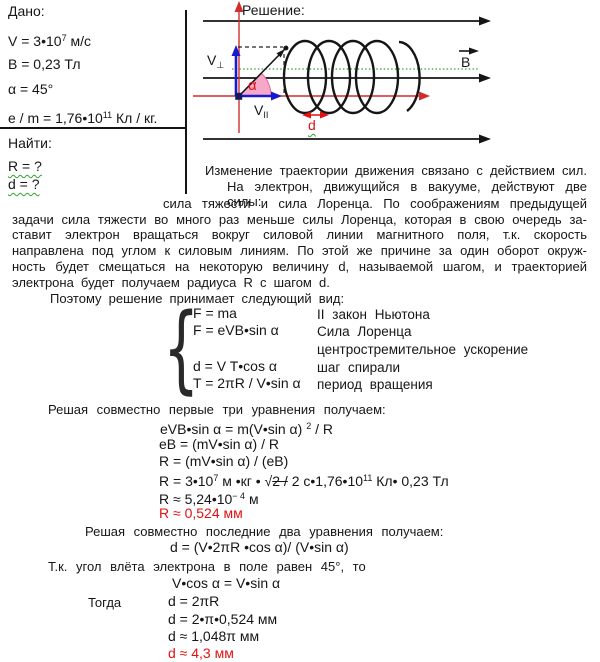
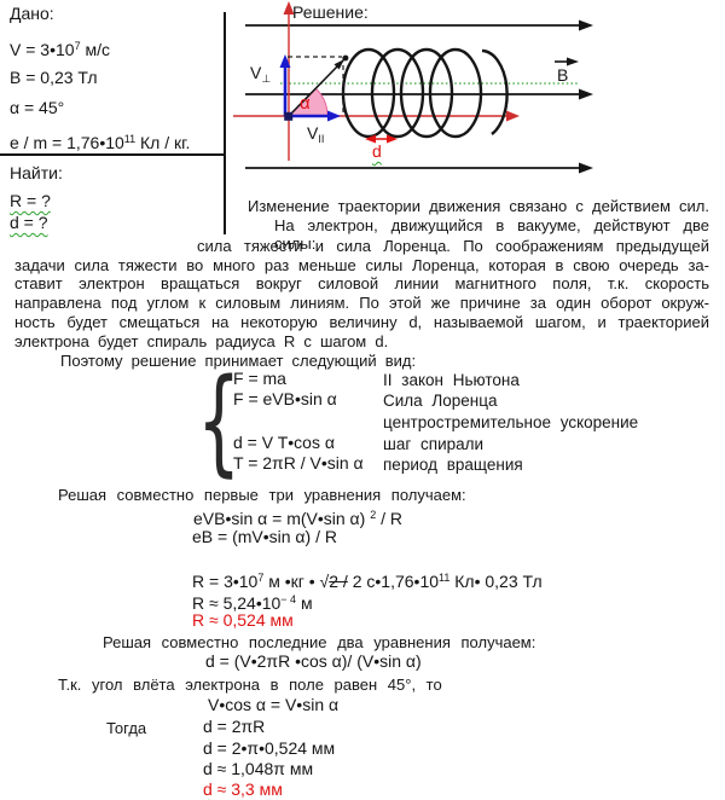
  Дано:
  V = 3•107 м/с
  B = 0,23 Тл
  α = 45°
  e / m = 1,76•1011 Кл / кг.
  Найти:
  R = ?
  d = ?
  Решение:
  V⊥
  VII
  α
  B
  d
  Изменение траектории движения связано с действием сил.
  На электрон, движущийся в вакууме, действуют две силы:
  сила тяжести и сила Лоренца. По соображениям предыдущей
  задачи сила тяжести во много раз меньше силы Лоренца, которая в свою очередь за-
  ставит электрон вращаться вокруг силовой линии магнитного поля, т.к. скорость
  направлена под углом к силовым линиям. По этой же причине за один оборот окруж-
  ность будет смещаться на некоторую величину d, называемой шагом, и траекторией
- электрона будет получаем радиуса R с шагом d.
+ электрона будет спираль радиуса R с шагом d.
  Поэтому решение принимает следующий вид:
  {
  F = ma
  II закон Ньютона
  F = eVB•sin α
  Сила Лоренца
  центростремительное ускорение
  d = V T•cos α
  шаг спирали
  T = 2πR / V•sin α
  период вращения
  Решая совместно первые три уравнения получаем:
  eVB•sin α = m(V•sin α) 2 / R
  eB = (mV•sin α) / R
- R = (mV•sin α) / (eB)
  R = 3•107 м •кг • √2 / 2 с•1,76•1011 Кл• 0,23 Тл
  R ≈ 5,24•10− 4 м
  R ≈ 0,524 мм
  Решая совместно последние два уравнения получаем:
  d = (V•2πR •cos α)/ (V•sin α)
  Т.к. угол влёта электрона в поле равен 45°, то
  V•cos α = V•sin α
  Тогда
  d = 2πR
  d = 2•π•0,524 мм
  d ≈ 1,048π мм
- d ≈ 4,3 мм
+ d ≈ 3,3 мм
